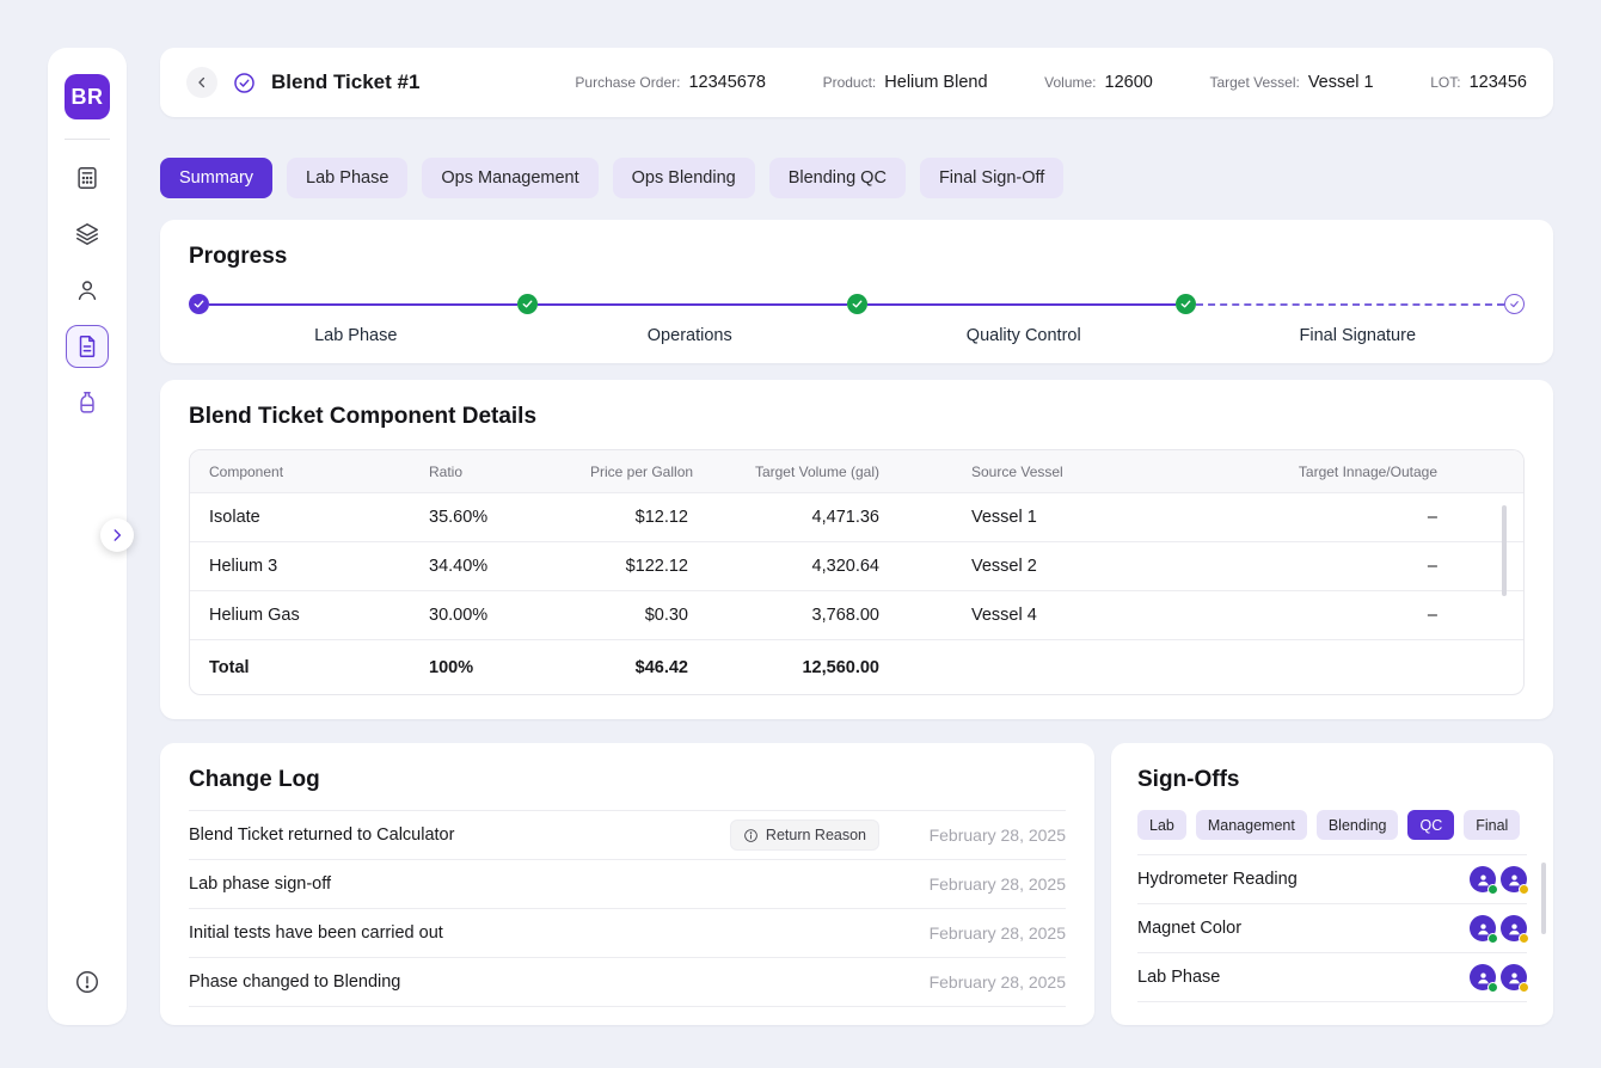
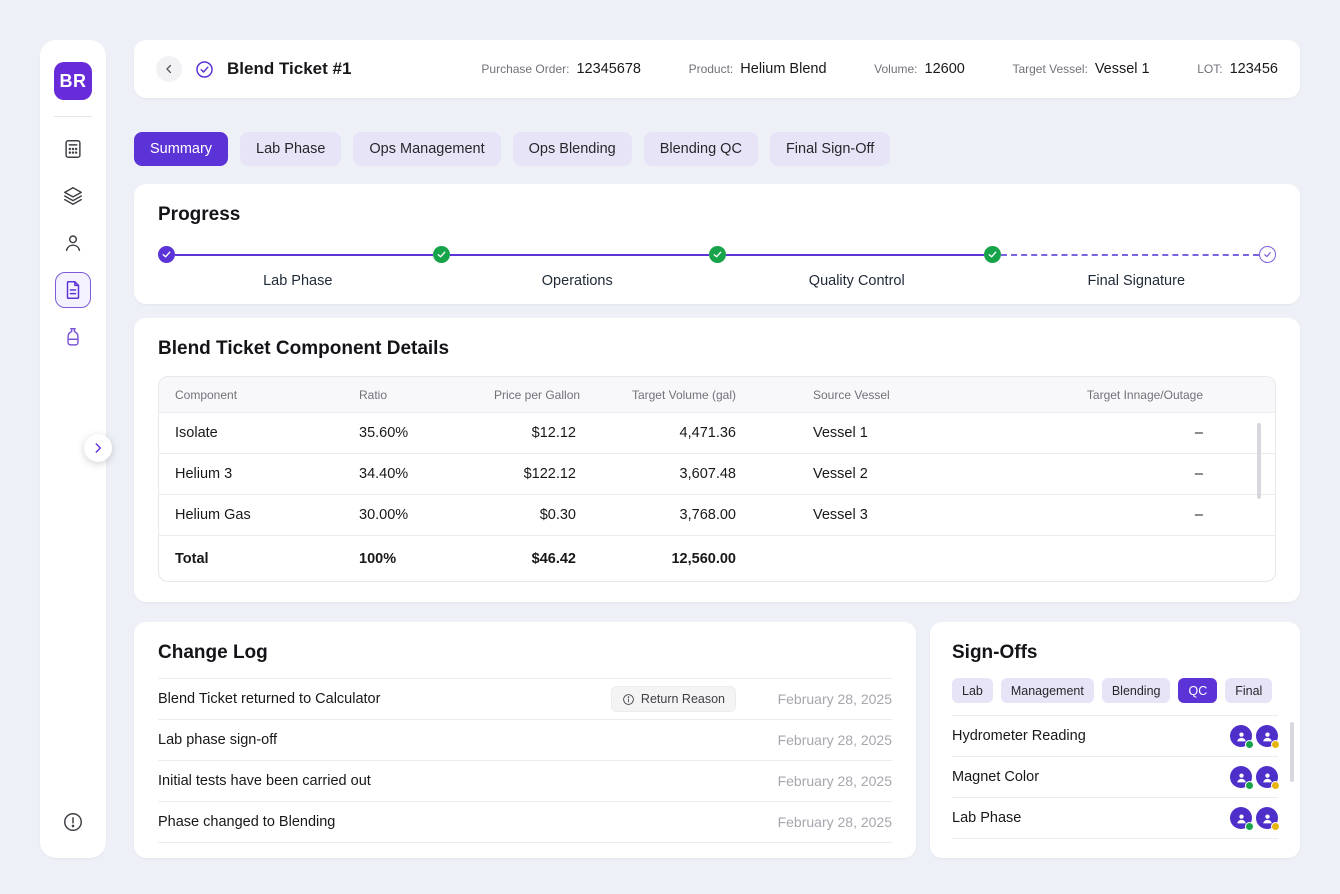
  BR
  Blend Ticket #1
  Purchase Order:
  12345678
  Product:
  Helium Blend
  Volume:
  12600
  Target Vessel:
  Vessel 1
  LOT:
  123456
  Summary
  Lab Phase
  Ops Management
  Ops Blending
  Blending QC
  Final Sign-Off
  Progress
  Lab Phase
  Operations
  Quality Control
  Final Signature
  Blend Ticket Component Details
  Component
  Ratio
  Price per Gallon
  Target Volume (gal)
  Source Vessel
  Target Innage/Outage
  Isolate
  35.60%
  $12.12
  4,471.36
  Vessel 1
  –
  Helium 3
  34.40%
  $122.12
- 4,320.64
+ 3,607.48
  Vessel 2
  –
  Helium Gas
  30.00%
  $0.30
  3,768.00
- Vessel 4
+ Vessel 3
  –
  Total
  100%
  $46.42
  12,560.00
  Change Log
  Blend Ticket returned to Calculator
  Return Reason
  February 28, 2025
  Lab phase sign-off
  February 28, 2025
  Initial tests have been carried out
  February 28, 2025
  Phase changed to Blending
  February 28, 2025
  Sign-Offs
  Lab
  Management
  Blending
  QC
  Final
  Hydrometer Reading
  Magnet Color
  Lab Phase
